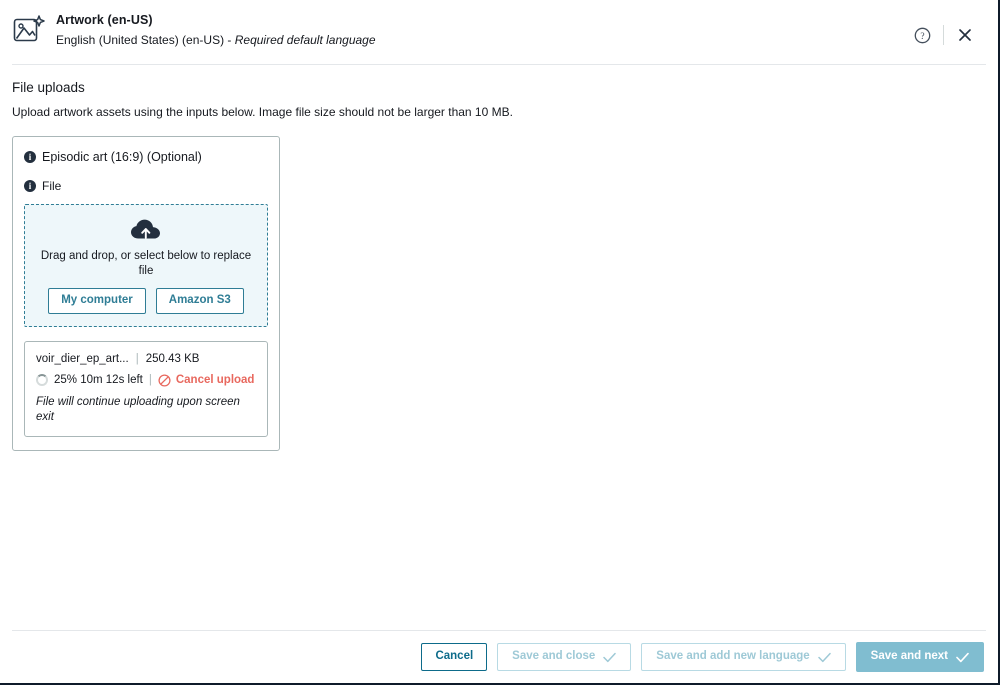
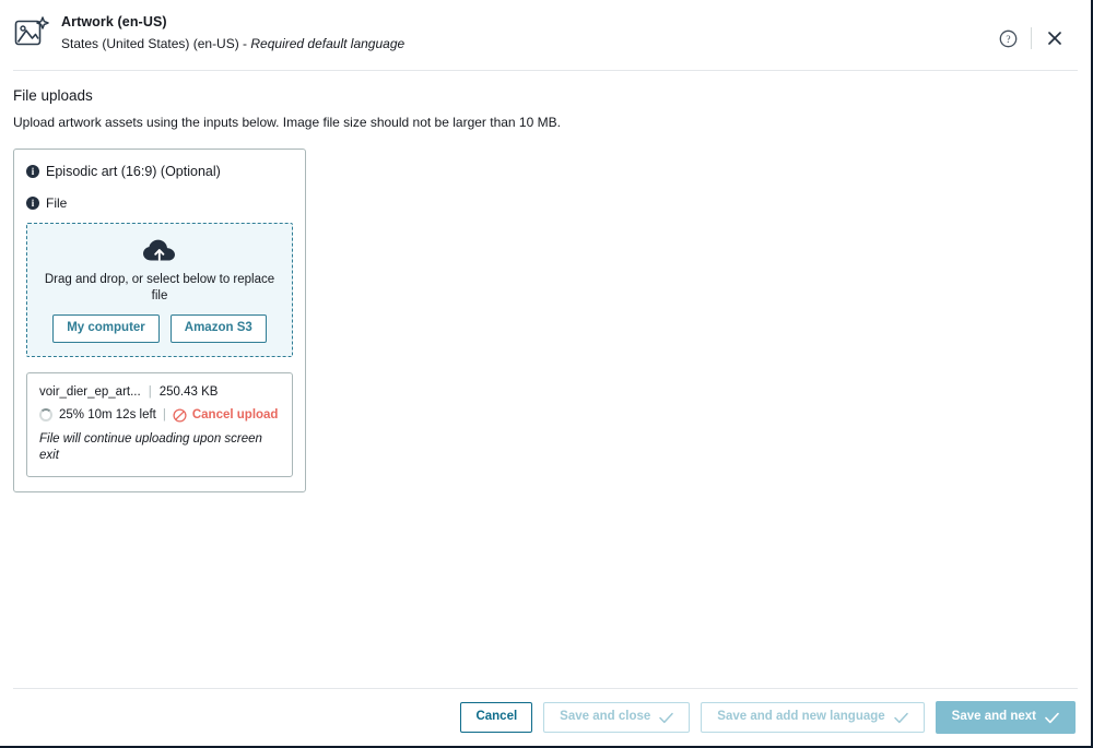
  Artwork (en-US)
- English (United States) (en-US) - Required default language
+ States (United States) (en-US) - Required default language
  ?
  File uploads
  Upload artwork assets using the inputs below. Image file size should not be larger than 10 MB.
  i
  Episodic art (16:9) (Optional)
  i
  File
  Drag and drop, or select below to replace file
  My computer
  Amazon S3
  voir_dier_ep_art...
  |
  250.43 KB
  25% 10m 12s left
  |
  Cancel upload
  File will continue uploading upon screen exit
  Cancel
  Save and close
  Save and add new language
  Save and next
